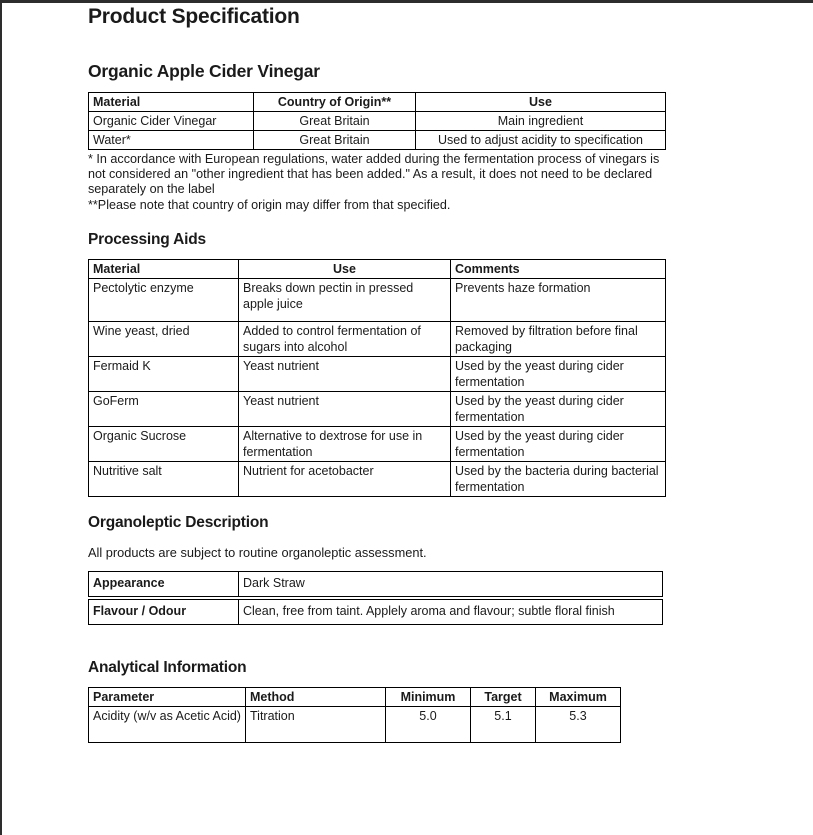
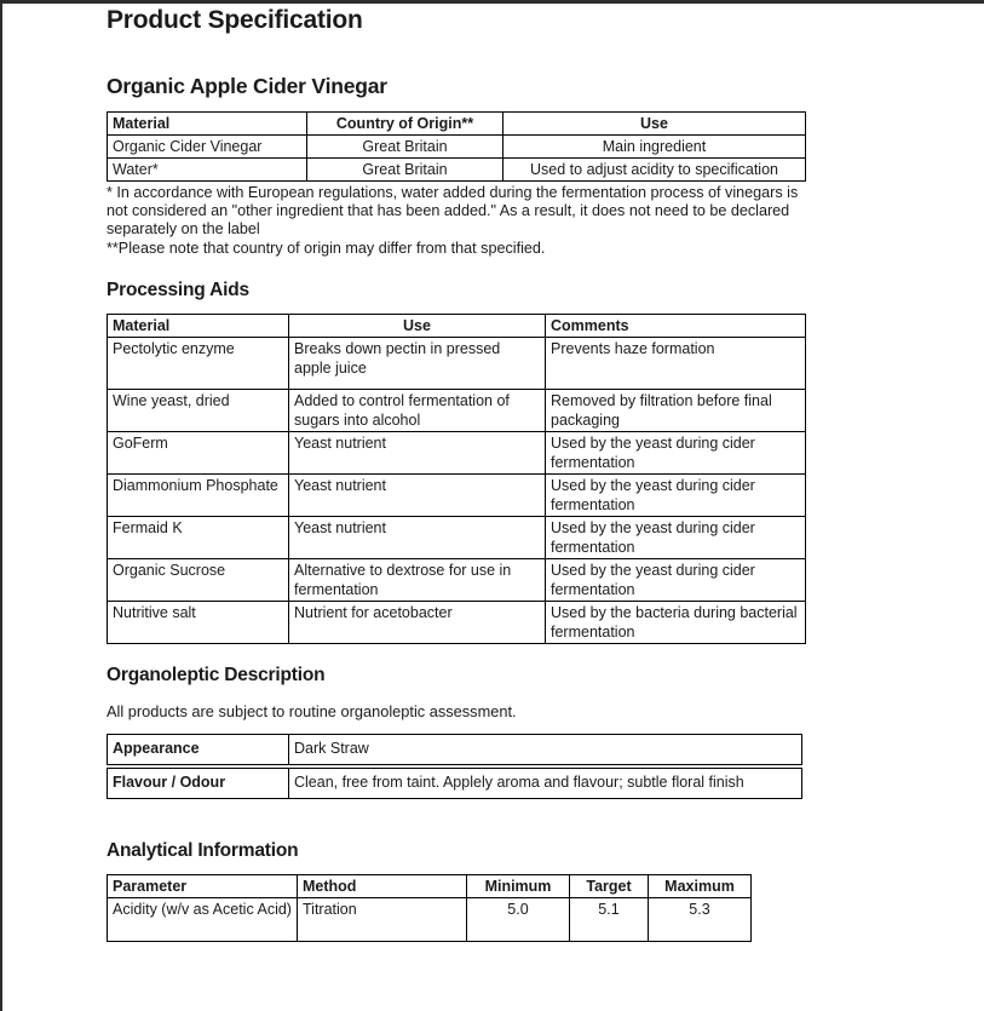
  Product Specification
  Organic Apple Cider Vinegar
  Material	Country of Origin**	Use
  Organic Cider Vinegar	Great Britain	Main ingredient
  Water*	Great Britain	Used to adjust acidity to specification
  * In accordance with European regulations, water added during the fermentation process of vinegars is not considered an "other ingredient that has been added." As a result, it does not need to be declared separately on the label
  **Please note that country of origin may differ from that specified.
  Processing Aids
  Material	Use	Comments
  Pectolytic enzyme	Breaks down pectin in pressed apple juice	Prevents haze formation
  Wine yeast, dried	Added to control fermentation of sugars into alcohol	Removed by filtration before final packaging
- Fermaid K	Yeast nutrient	Used by the yeast during cider fermentation
+ GoFerm	Yeast nutrient	Used by the yeast during cider fermentation
+ Diammonium Phosphate	Yeast nutrient	Used by the yeast during cider fermentation
- GoFerm	Yeast nutrient	Used by the yeast during cider fermentation
+ Fermaid K	Yeast nutrient	Used by the yeast during cider fermentation
  Organic Sucrose	Alternative to dextrose for use in fermentation	Used by the yeast during cider fermentation
  Nutritive salt	Nutrient for acetobacter	Used by the bacteria during bacterial fermentation
  Organoleptic Description
  All products are subject to routine organoleptic assessment.
  Appearance	Dark Straw
  Flavour / Odour	Clean, free from taint. Applely aroma and flavour; subtle floral finish
  Analytical Information
  Parameter	Method	Minimum	Target	Maximum
  Acidity (w/v as Acetic Acid)	Titration	5.0	5.1	5.3
